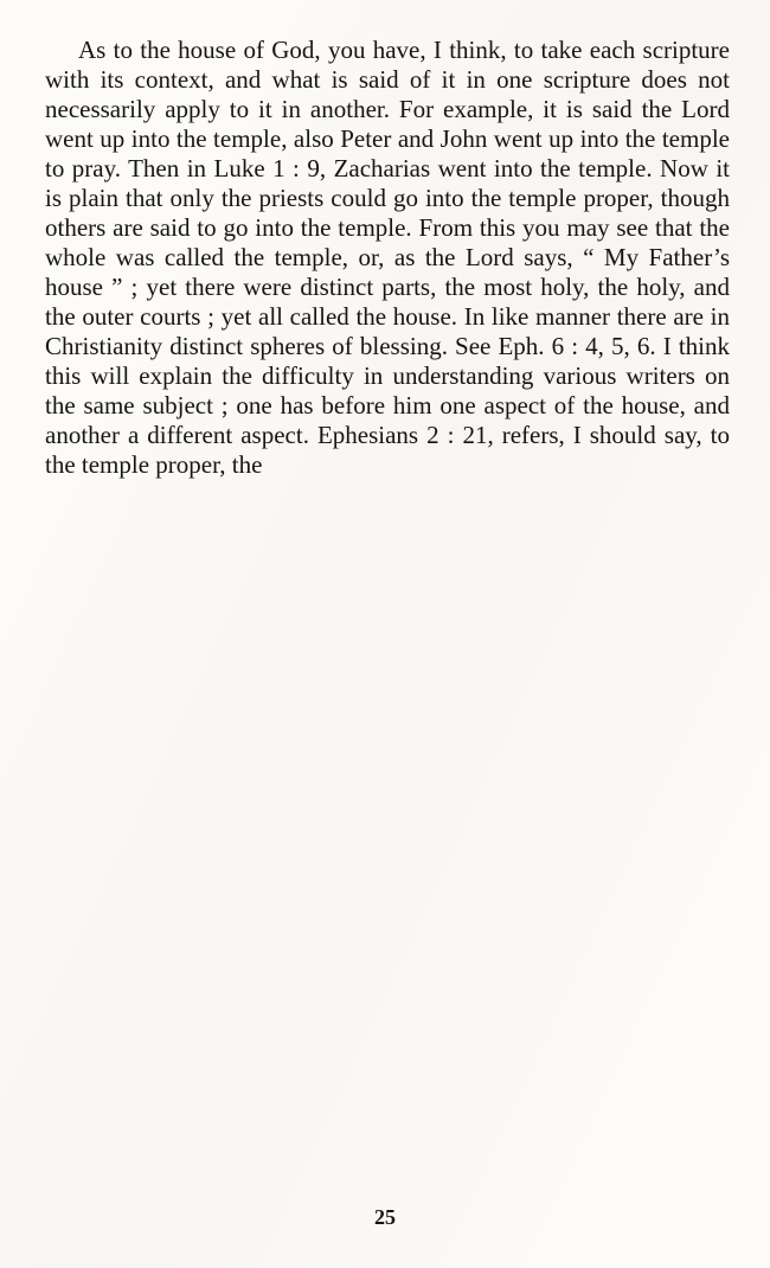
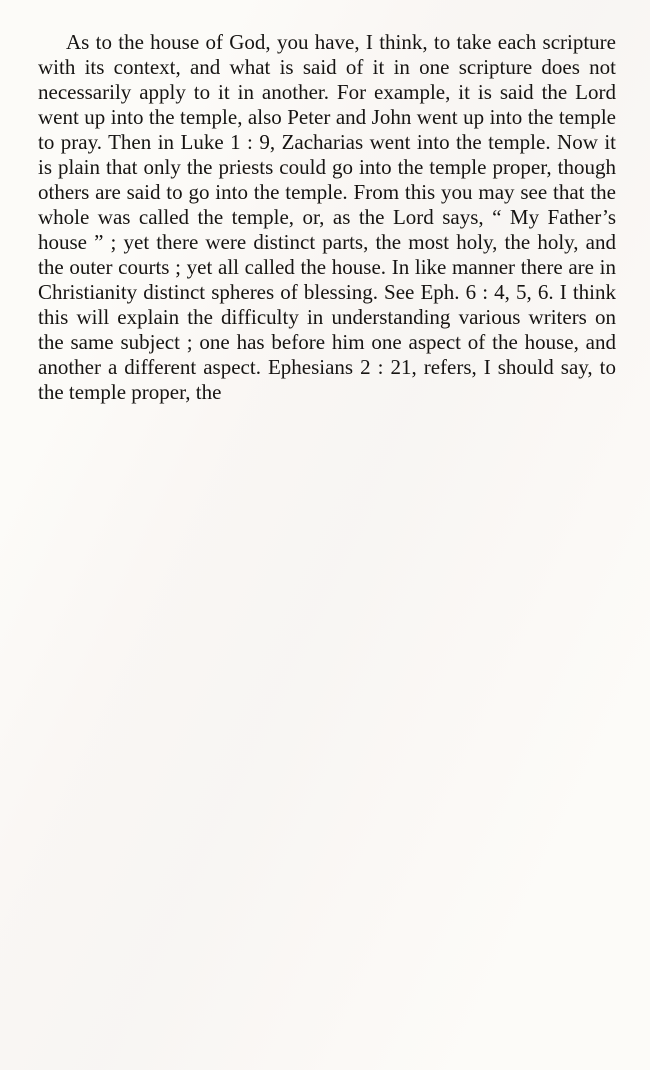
  As to the house of God, you have, I think, to take each scripture with its context, and what is said of it in one scripture does not necessarily apply to it in another. For example, it is said the Lord went up into the temple, also Peter and John went up into the temple to pray. Then in Luke 1 : 9, Zacharias went into the temple. Now it is plain that only the priests could go into the temple proper, though others are said to go into the temple. From this you may see that the whole was called the temple, or, as the Lord says, “ My Father’s house ” ; yet there were distinct parts, the most holy, the holy, and the outer courts ; yet all called the house. In like manner there are in Christianity distinct spheres of blessing. See Eph. 6 : 4, 5, 6. I think this will explain the difficulty in understanding various writers on the same subject ; one has before him one aspect of the house, and another a different aspect. Ephesians 2 : 21, refers, I should say, to the temple proper, the
- 25
